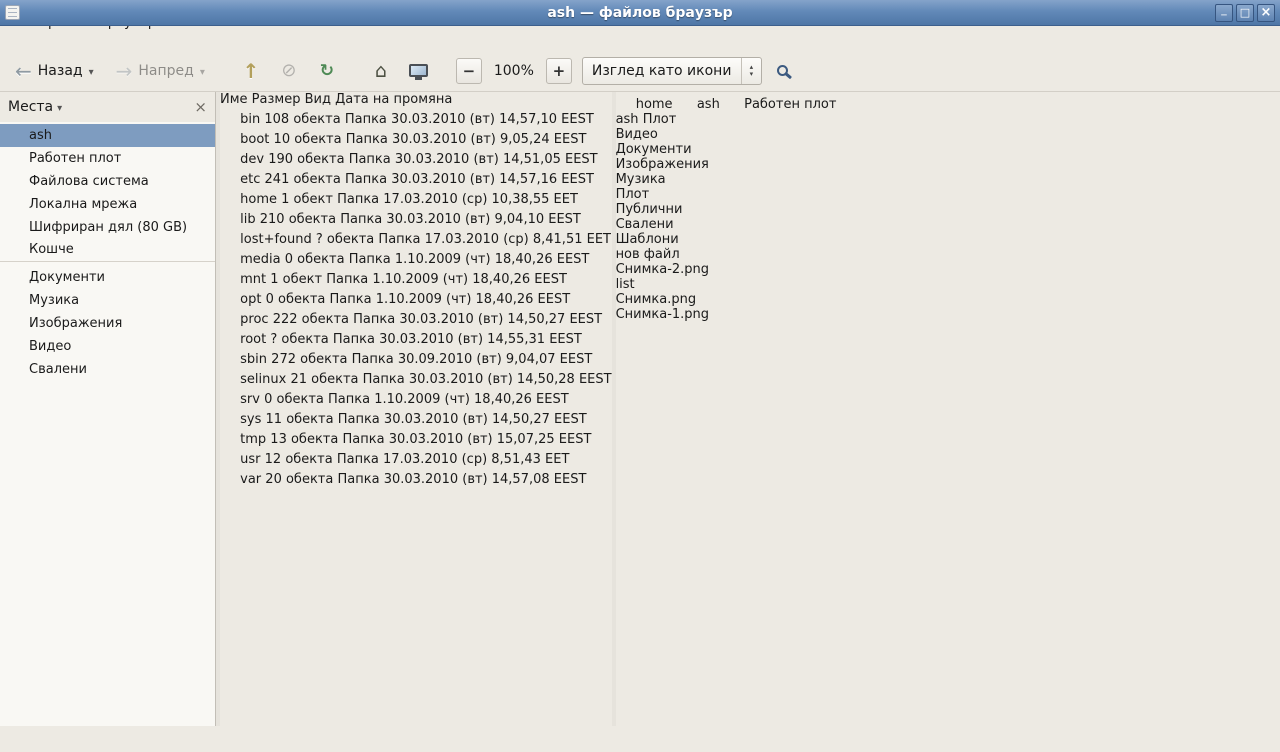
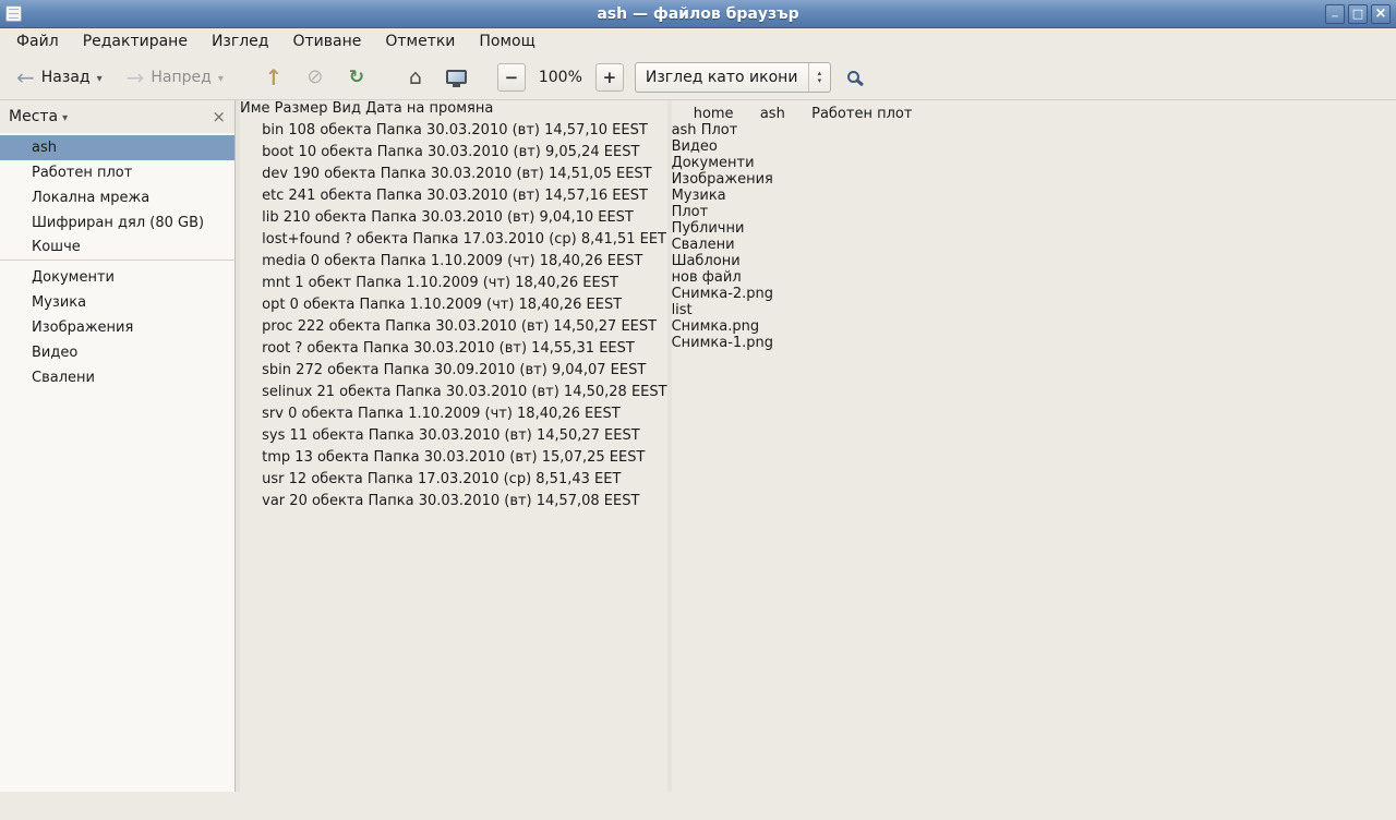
  ash — файлов браузър
+ Файл
+ Редактиране
+ Изглед
+ Отиване
+ Отметки
+ Помощ
  Назад
  Напред
  100%
  Изглед като икони
  Места
  ash
  Работен плот
- Файлова система
  Локална мрежа
  Шифриран дял (80 GB)
  Кошче
  Документи
  Музика
  Изображения
  Видео
  Свалени
  Име Размер Вид Дата на промяна
  bin 108 обекта Папка 30.03.2010 (вт) 14,57,10 EEST
  boot 10 обекта Папка 30.03.2010 (вт) 9,05,24 EEST
  dev 190 обекта Папка 30.03.2010 (вт) 14,51,05 EEST
  etc 241 обекта Папка 30.03.2010 (вт) 14,57,16 EEST
- home 1 обект Папка 17.03.2010 (ср) 10,38,55 EET
  lib 210 обекта Папка 30.03.2010 (вт) 9,04,10 EEST
  lost+found ? обекта Папка 17.03.2010 (ср) 8,41,51 EET
  media 0 обекта Папка 1.10.2009 (чт) 18,40,26 EEST
  mnt 1 обект Папка 1.10.2009 (чт) 18,40,26 EEST
  opt 0 обекта Папка 1.10.2009 (чт) 18,40,26 EEST
  proc 222 обекта Папка 30.03.2010 (вт) 14,50,27 EEST
  root ? обекта Папка 30.03.2010 (вт) 14,55,31 EEST
  sbin 272 обекта Папка 30.09.2010 (вт) 9,04,07 EEST
  selinux 21 обекта Папка 30.03.2010 (вт) 14,50,28 EEST
  srv 0 обекта Папка 1.10.2009 (чт) 18,40,26 EEST
  sys 11 обекта Папка 30.03.2010 (вт) 14,50,27 EEST
  tmp 13 обекта Папка 30.03.2010 (вт) 15,07,25 EEST
  usr 12 обекта Папка 17.03.2010 (ср) 8,51,43 EET
  var 20 обекта Папка 30.03.2010 (вт) 14,57,08 EEST
  home ash Работен плот
  ash Плот
  Видео
  Документи
  Изображения
  Музика
  Плот
  Публични
  Свалени
  Шаблони
  нов файл
  Снимка-2.png
  list
  Снимка.png
  Снимка-1.png
